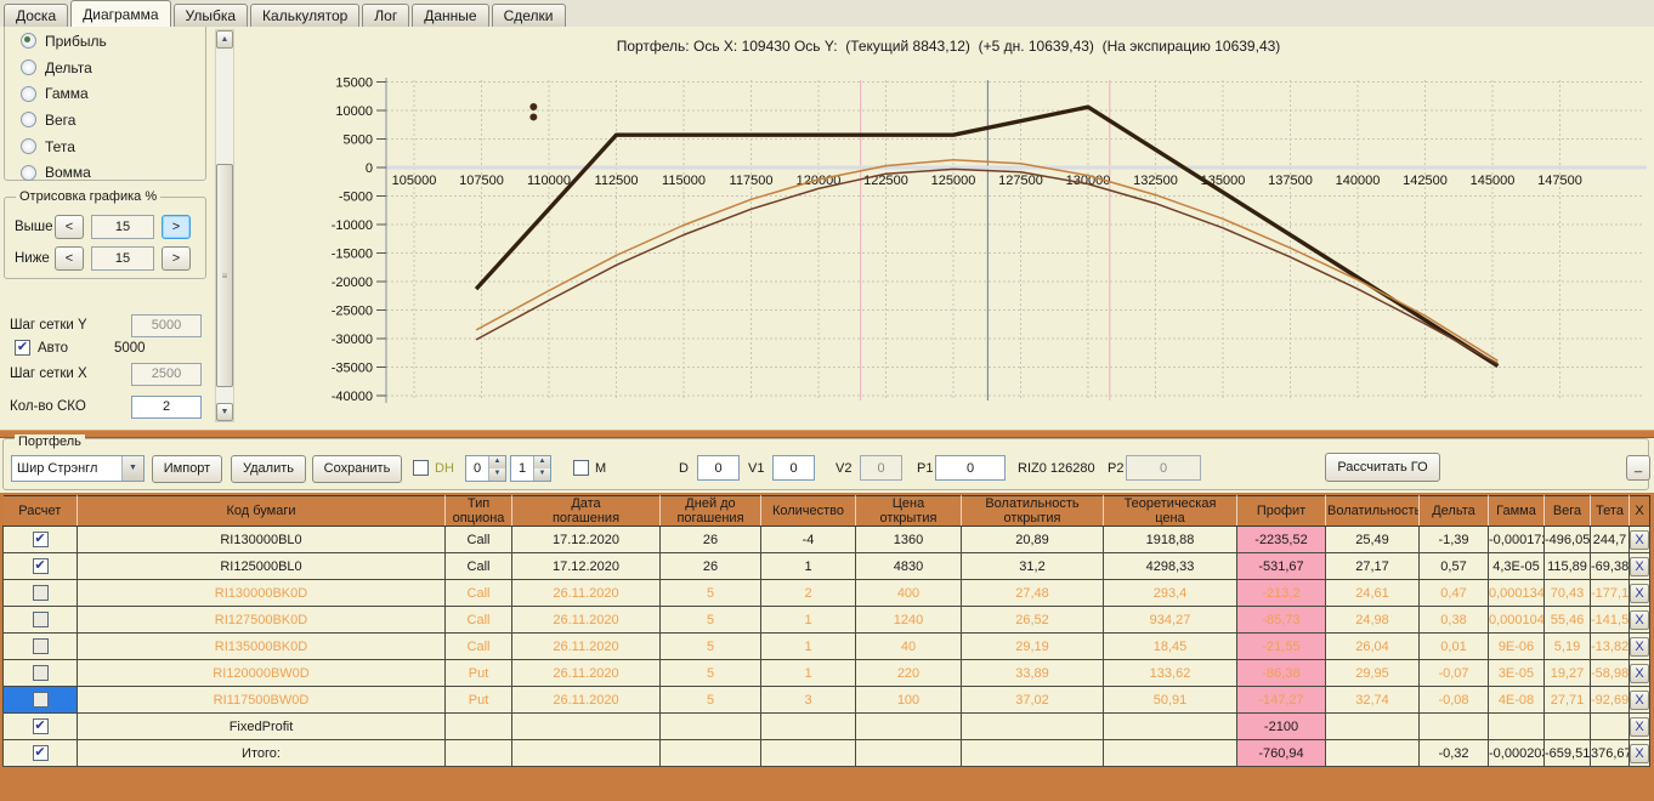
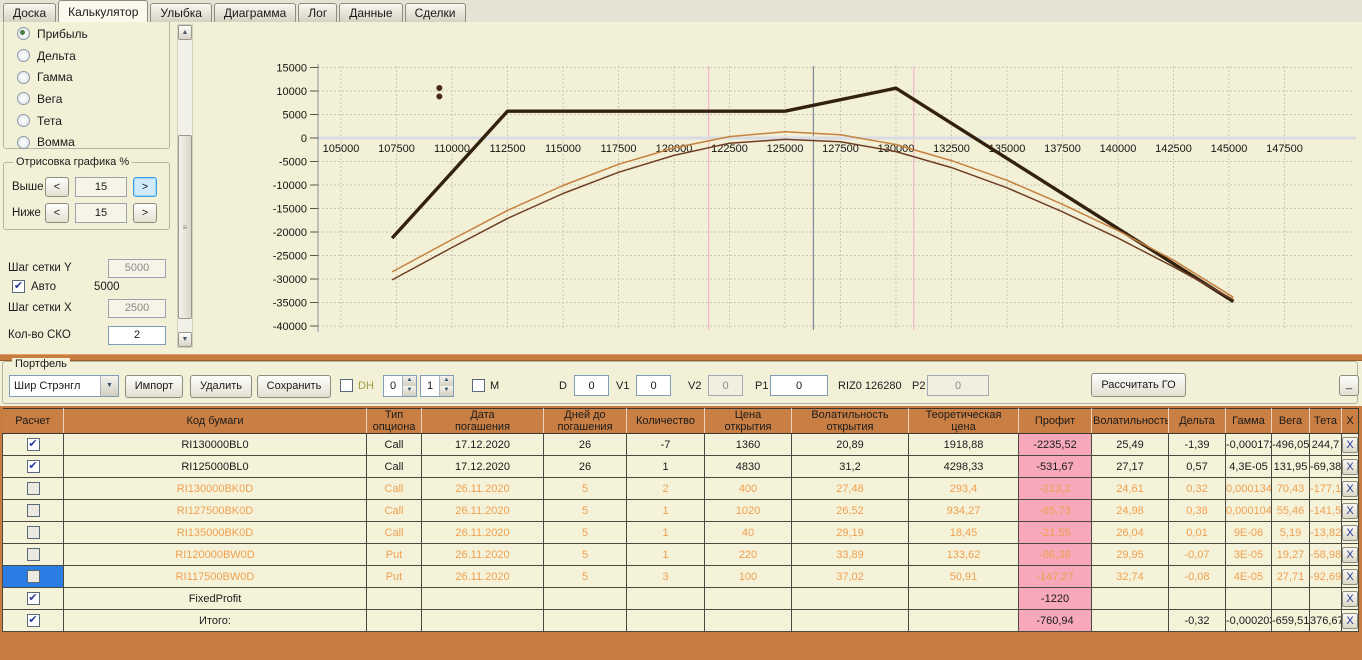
  Доска
- Диаграмма
+ Калькулятор
  Улыбка
- Калькулятор
+ Диаграмма
  Лог
  Данные
  Сделки
  Прибыль
  Дельта
  Гамма
  Вега
  Тета
  Вомма
  Отрисовка графика %
  Выше
  <
  15
  >
  Ниже
  <
  15
  >
  Шаг сетки Y
  5000
  ✔
  Авто
  5000
  Шаг сетки X
  2500
  Кол-во СКО
  2
  ≡
- Портфель: Ось X: 109430 Ось Y: (Текущий 8843,12) (+5 дн. 10639,43) (На экспирацию 10639,43)
  15000
  10000
  5000
  0
  -5000
  -10000
  -15000
  -20000
  -25000
  -30000
  -35000
  -40000
  105000
  107500
  110000
  112500
  115000
  117500
  12000
  122500
  125000
  127500
  132500
  35000
  137500
  140000
  142500
  145000
  147500
  Портфель
  Шир Стрэнгл
  Импорт
  Удалить
  Сохранить
  DH
  0
  1
  M
  D
  0
  V1
  0
  V2
  0
  P1
  0
  RIZ0 126280
  P2
  0
  Рассчитать ГО
  _
  Расчет	Код бумаги	Тип опциона	Дата погашения	Дней до погашения	Количество	Цена открытия	Волатильность открытия	Теоретическая цена	Профит	Волатильность	Дельта	Гамма	Вега	Тета	X
- ✔	RI130000BL0	Call	17.12.2020	26	-4	1360	20,89	1918,88	-2235,52	25,49	-1,39	-0,00017	-496,05	244,7	X
+ ✔	RI130000BL0	Call	17.12.2020	26	-7	1360	20,89	1918,88	-2235,52	25,49	-1,39	-0,00017	-496,05	244,7	X
- ✔	RI125000BL0	Call	17.12.2020	26	1	4830	31,2	4298,33	-531,67	27,17	0,57	4,3E-05	115,89	-69,38	X
+ ✔	RI125000BL0	Call	17.12.2020	26	1	4830	31,2	4298,33	-531,67	27,17	0,57	4,3E-05	131,95	-69,38	X
- 	RI130000BK0D	Call	26.11.2020	5	2	400	27,48	293,4	-213,2	24,61	0,47	0,000134	70,43	-177,1	X
+ 	RI130000BK0D	Call	26.11.2020	5	2	400	27,48	293,4	-213,2	24,61	0,32	0,000134	70,43	-177,1	X
- 	RI127500BK0D	Call	26.11.2020	5	1	1240	26,52	934,27	-85,73	24,98	0,38	0,000104	55,46	-141,5	X
+ 	RI127500BK0D	Call	26.11.2020	5	1	1020	26,52	934,27	-85,73	24,98	0,38	0,000104	55,46	-141,5	X
  	RI135000BK0D	Call	26.11.2020	5	1	40	29,19	18,45	-21,55	26,04	0,01	9E-06	5,19	-13,82	X
  	RI120000BW0D	Put	26.11.2020	5	1	220	33,89	133,62	-86,38	29,95	-0,07	3E-05	19,27	-58,98	X
- 	RI117500BW0D	Put	26.11.2020	5	3	100	37,02	50,91	-147,27	32,74	-0,08	4E-08	27,71	-92,69	X
+ 	RI117500BW0D	Put	26.11.2020	5	3	100	37,02	50,91	-147,27	32,74	-0,08	4E-05	27,71	-92,69	X
- ✔	FixedProfit								-2100						X
+ ✔	FixedProfit								-1220						X
  ✔	Итого:								-760,94		-0,32	-0,00020	-659,51	376,67	X
